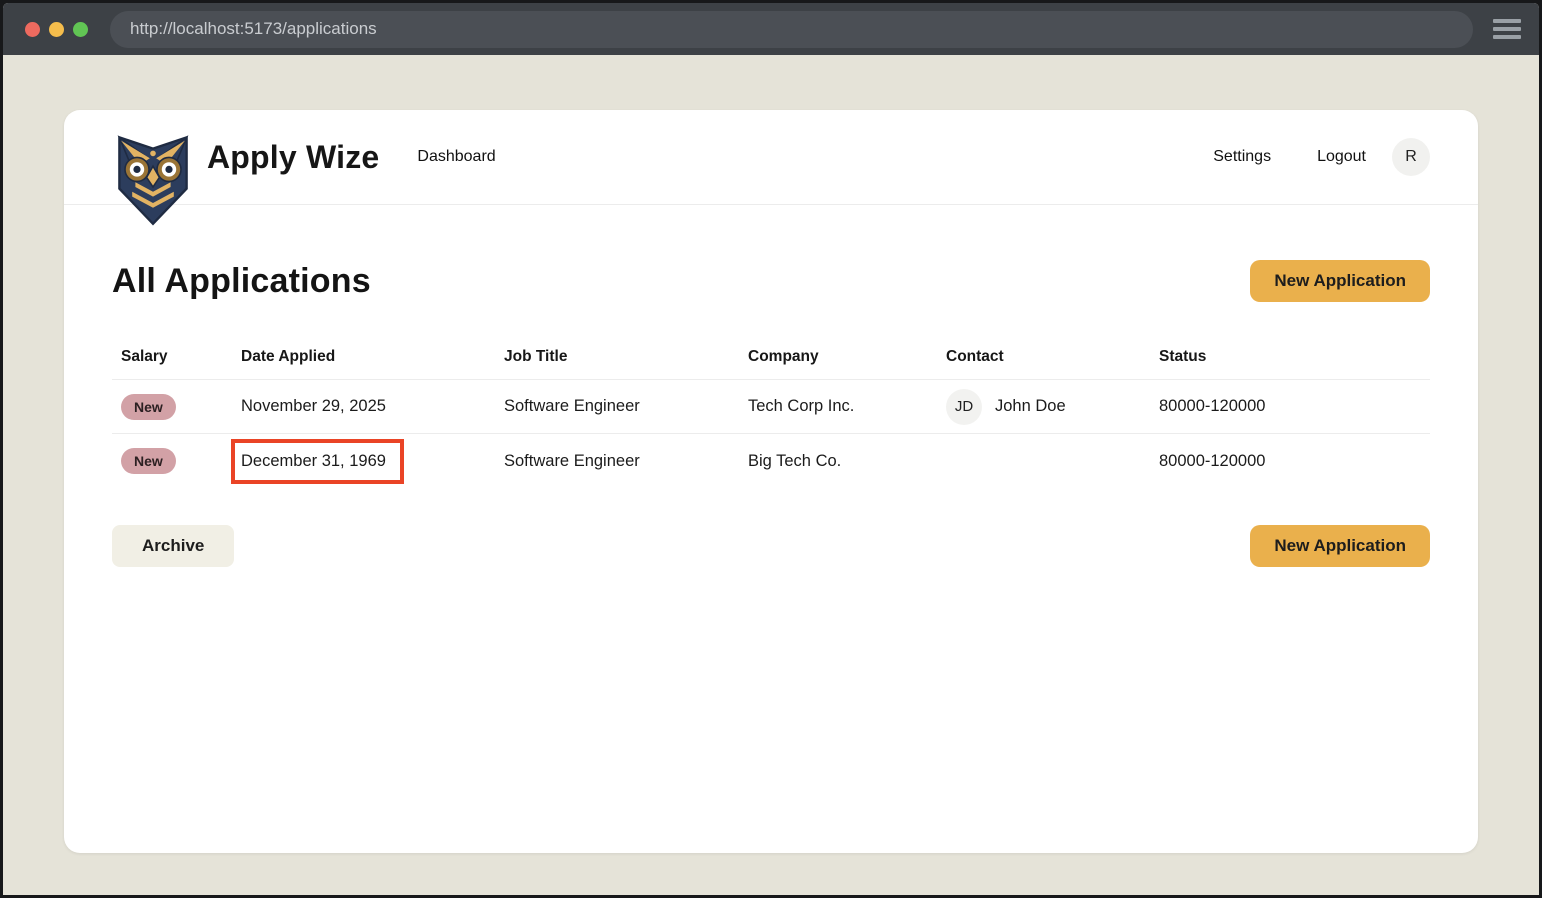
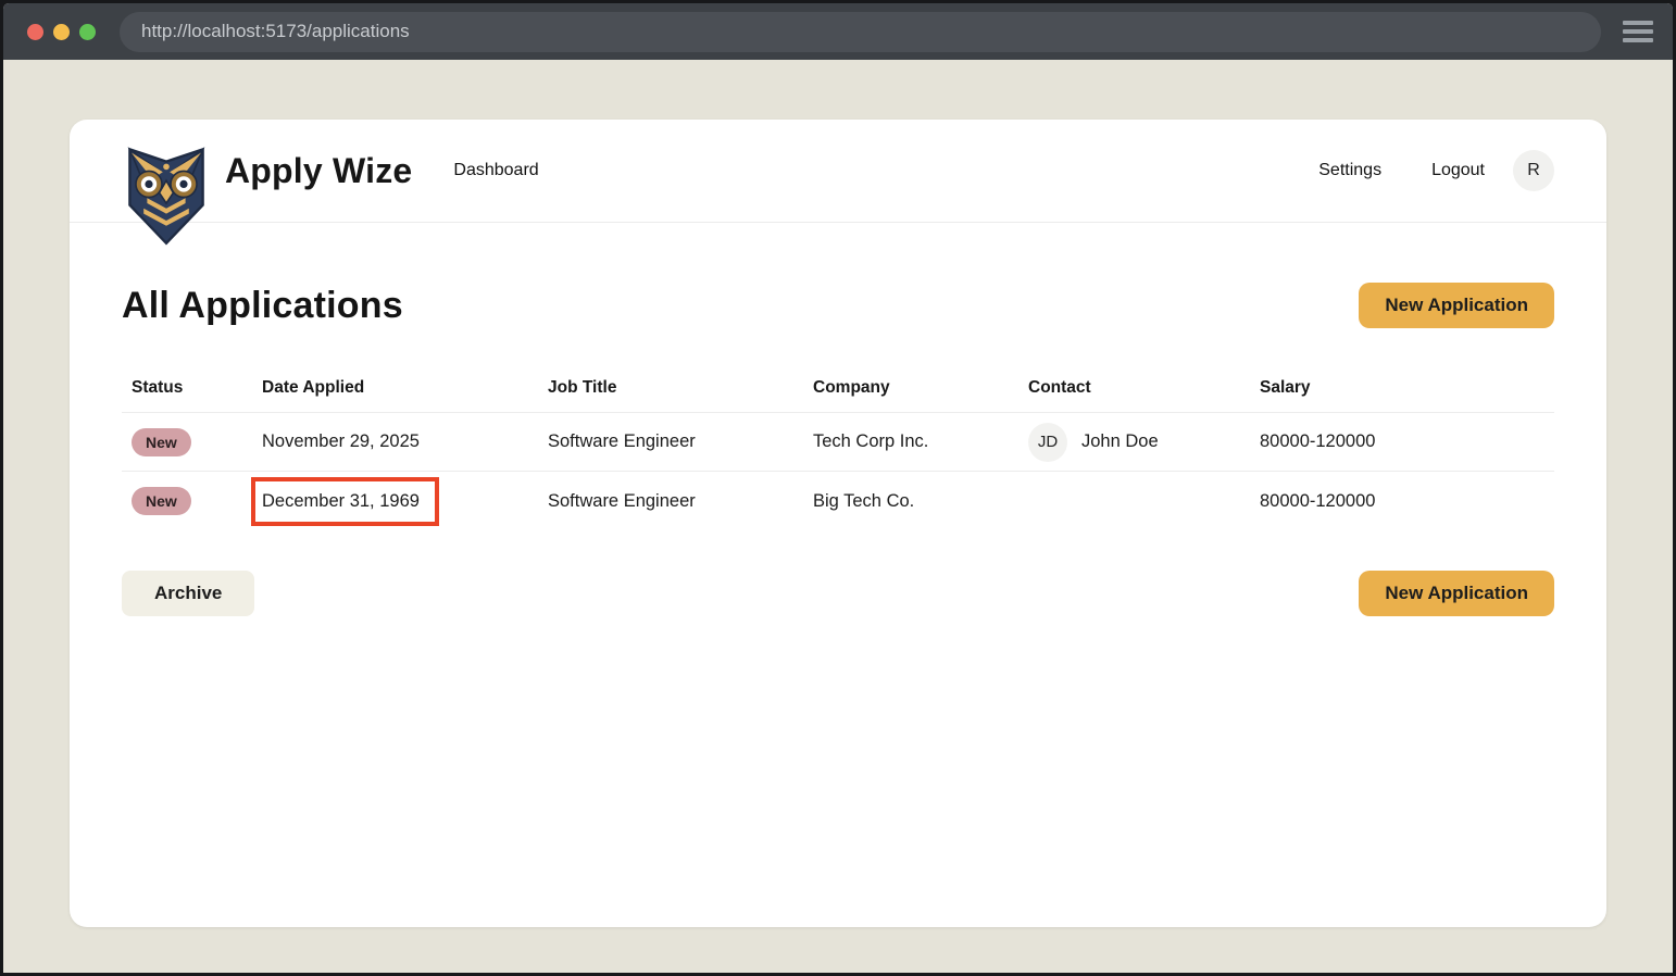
  http://localhost:5173/applications
  Apply Wize
  Dashboard
  Settings
  Logout
  R
  All Applications
  New Application
- Salary
+ Status
  Date Applied
  Job Title
  Company
  Contact
- Status
+ Salary
  New
  November 29, 2025
  Software Engineer
  Tech Corp Inc.
  JD
  John Doe
  80000-120000
  New
  December 31, 1969
  Software Engineer
  Big Tech Co.
  80000-120000
  Archive
  New Application
